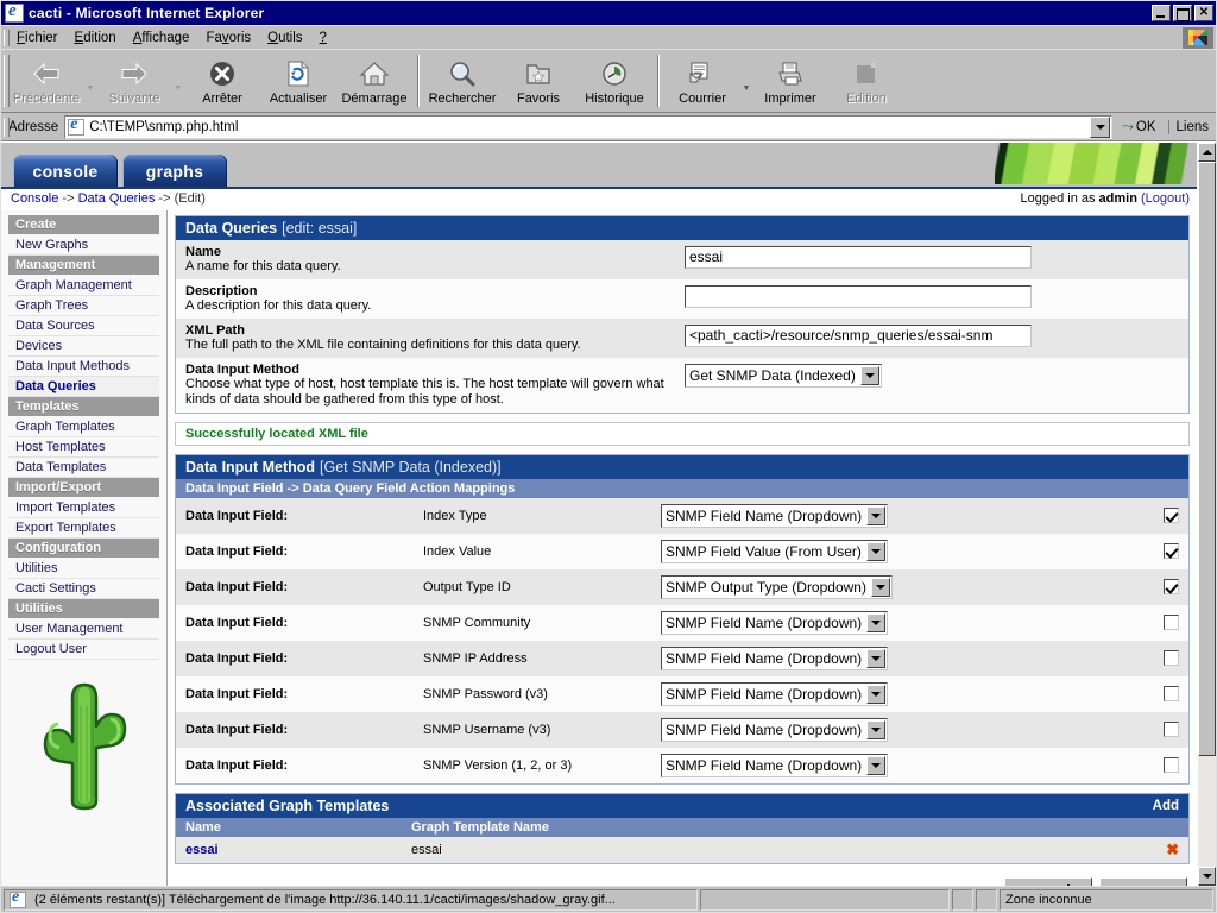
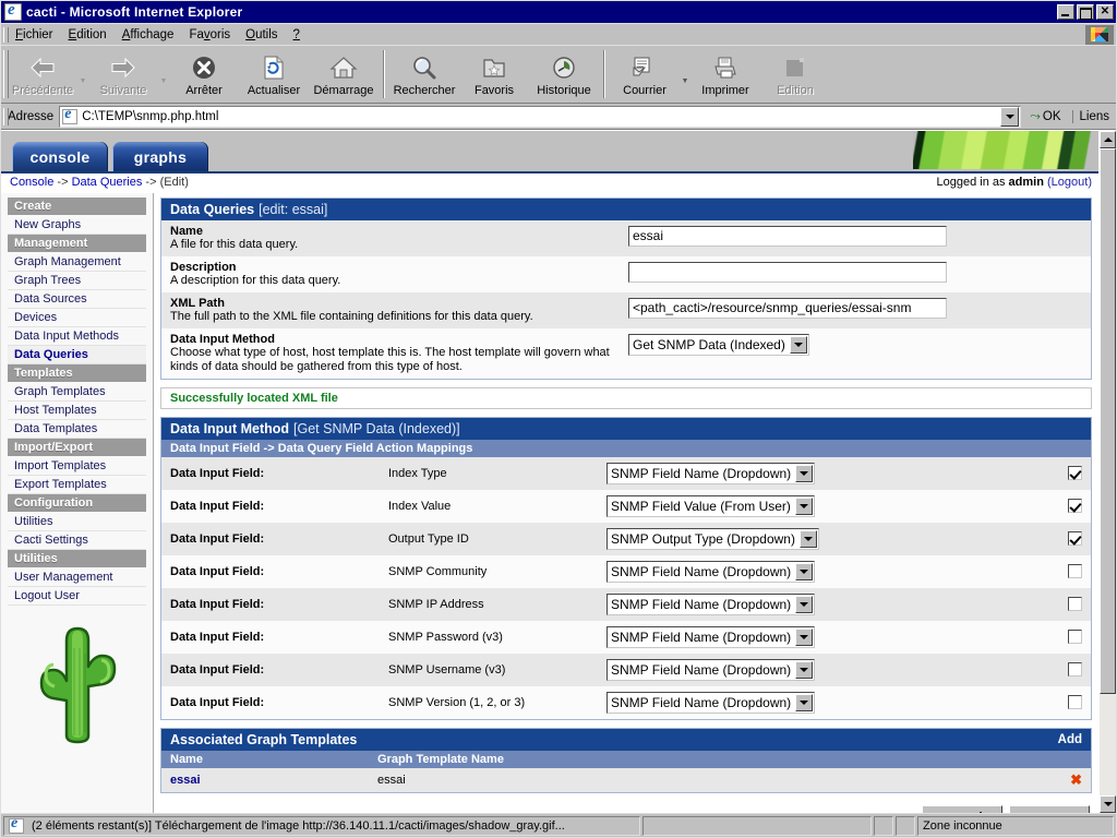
  cacti - Microsoft Internet Explorer
  ✕
  Fichier
  Edition
  Affichage
  Favoris
  Outils
  ?
  Précédente
  Suivante
  Arrêter
  Actualiser
  Démarrage
  Rechercher
  Favoris
  Historique
  Courrier
  Imprimer
  Edition
  Adresse
  C:\TEMP\snmp.php.html
  ⤳
  OK
  Liens
  console
  graphs
  Console -> Data Queries -> (Edit)
  Logged in as admin (Logout)
  Create
  New Graphs
  Management
  Graph Management
  Graph Trees
  Data Sources
  Devices
  Data Input Methods
  Data Queries
  Templates
  Graph Templates
  Host Templates
  Data Templates
  Import/Export
  Import Templates
  Export Templates
  Configuration
  Utilities
  Cacti Settings
  Utilities
  User Management
  Logout User
  Data Queries
  [edit: essai]
  Name
- A name for this data query.
+ A file for this data query.
  essai
  Description
  A description for this data query.
  XML Path
  The full path to the XML file containing definitions for this data query.
  <path_cacti>/resource/snmp_queries/essai-snm
  Data Input Method
  Choose what type of host, host template this is. The host template will govern what kinds of data should be gathered from this type of host.
  Get SNMP Data (Indexed)
  Successfully located XML file
  Data Input Method
  [Get SNMP Data (Indexed)]
  Data Input Field -> Data Query Field Action Mappings
  Data Input Field:
  Index Type
  SNMP Field Name (Dropdown)
  Data Input Field:
  Index Value
  SNMP Field Value (From User)
  Data Input Field:
  Output Type ID
  SNMP Output Type (Dropdown)
  Data Input Field:
  SNMP Community
  SNMP Field Name (Dropdown)
  Data Input Field:
  SNMP IP Address
  SNMP Field Name (Dropdown)
  Data Input Field:
  SNMP Password (v3)
  SNMP Field Name (Dropdown)
  Data Input Field:
  SNMP Username (v3)
  SNMP Field Name (Dropdown)
  Data Input Field:
  SNMP Version (1, 2, or 3)
  SNMP Field Name (Dropdown)
  Associated Graph Templates
  Add
  Name
  Graph Template Name
  essai
  essai
  ✖
  (2 éléments restant(s)] Téléchargement de l'image http://36.140.11.1/cacti/images/shadow_gray.gif...
  Zone inconnue
